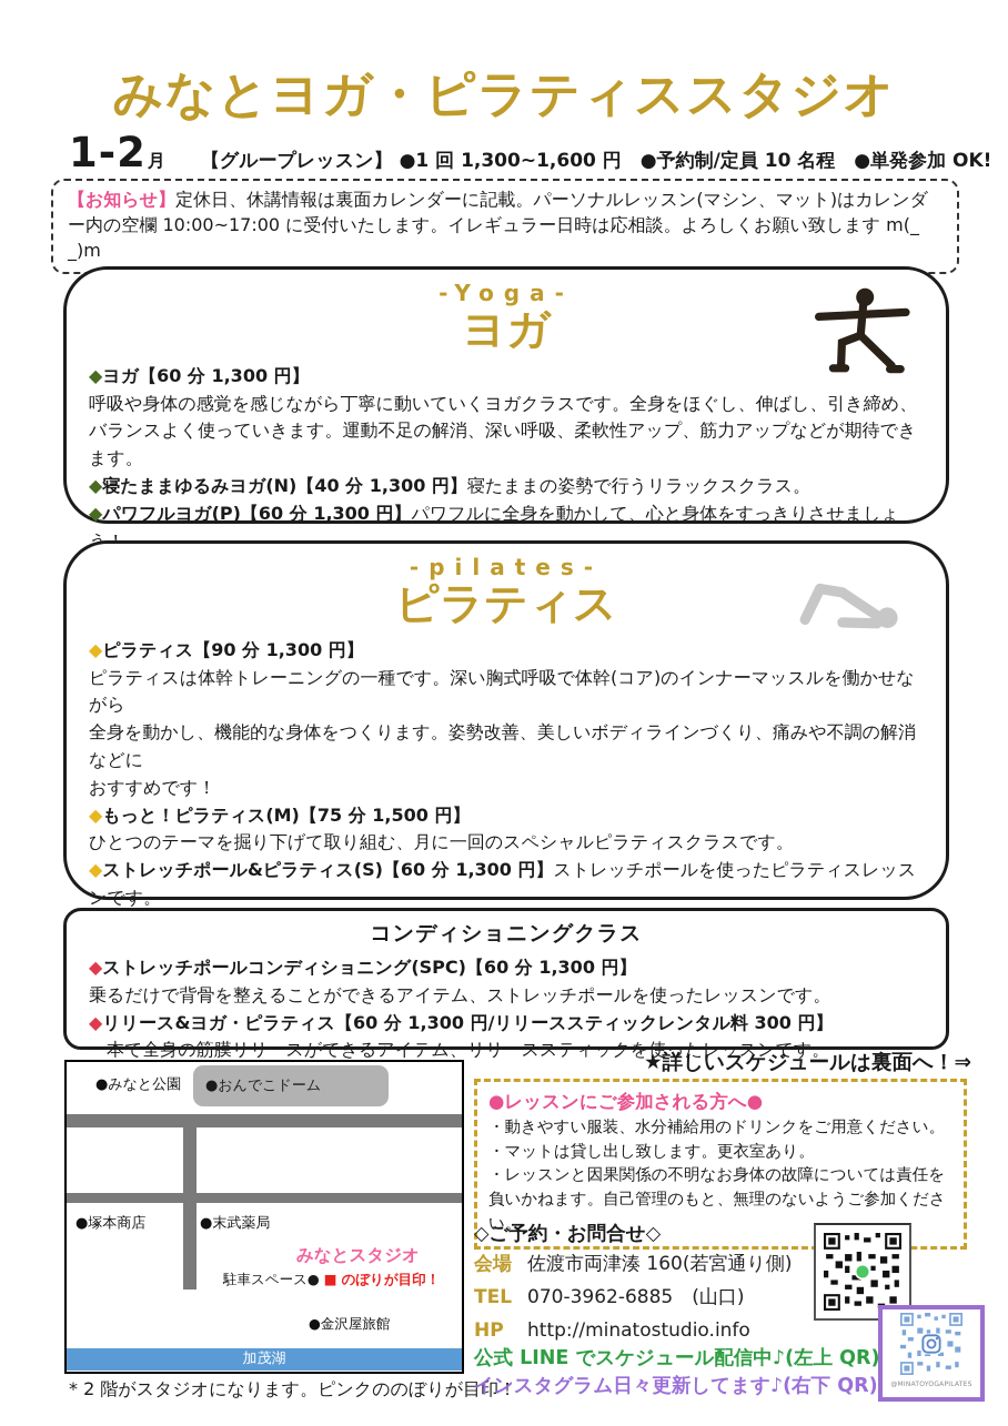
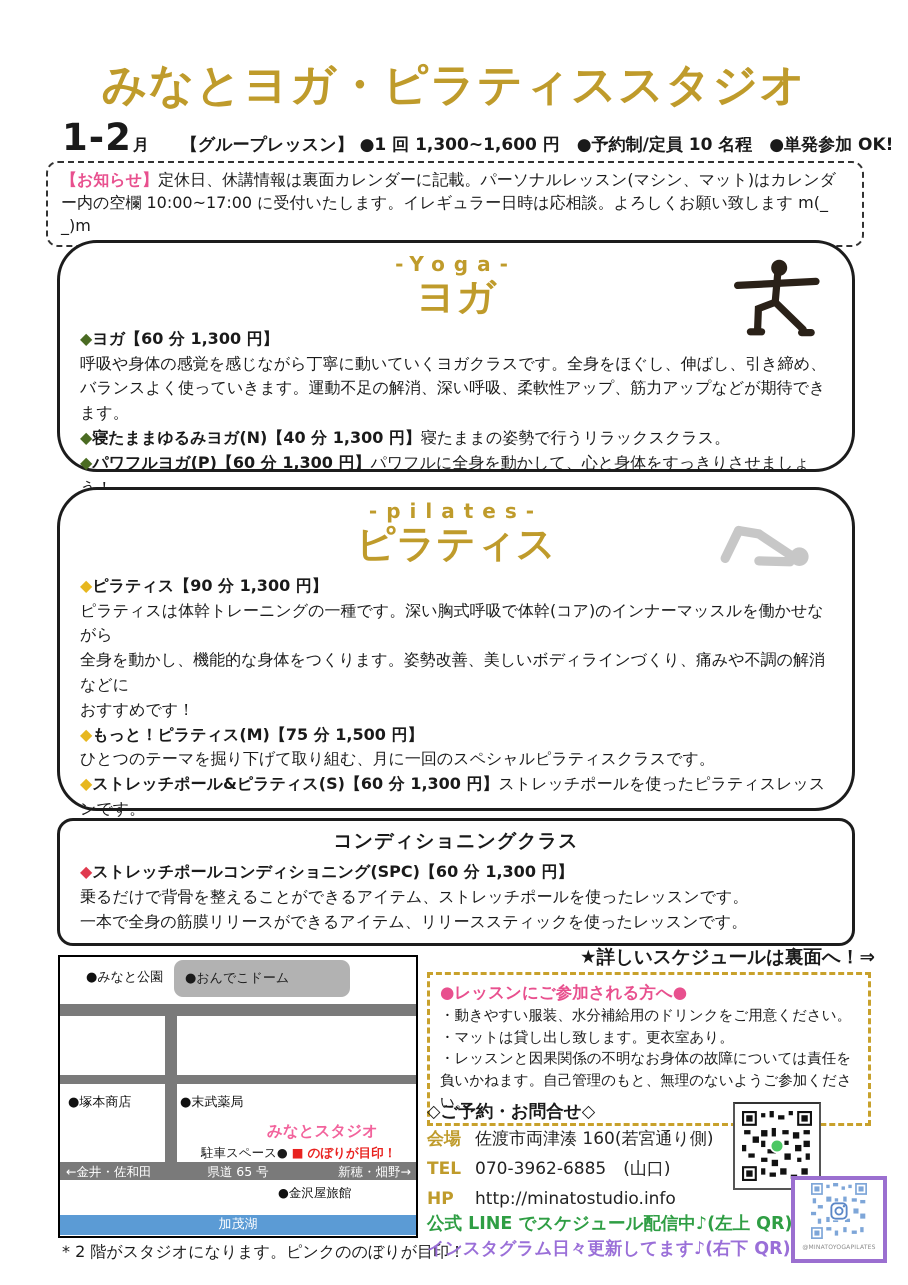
  みなとヨガ・ピラティススタジオ
  1-2
  月
  【グループレッスン】 ●1 回 1,300~1,600 円 ●予約制/定員 10 名程 ●単発参加 OK!
  【お知らせ】定休日、休講情報は裏面カレンダーに記載。パーソナルレッスン(マシン、マット)はカレンダー内の空欄 10:00~17:00 に受付いたします。イレギュラー日時は応相談。よろしくお願い致します m(_ _)m
  -Yoga-
  ヨガ
  ◆ヨガ【60 分 1,300 円】
  呼吸や身体の感覚を感じながら丁寧に動いていくヨガクラスです。全身をほぐし、伸ばし、引き締め、
  バランスよく使っていきます。運動不足の解消、深い呼吸、柔軟性アップ、筋力アップなどが期待できます。
  ◆寝たままゆるみヨガ(N)【40 分 1,300 円】寝たままの姿勢で行うリラックスクラス。
  ◆パワフルヨガ(P)【60 分 1,300 円】パワフルに全身を動かして、心と身体をすっきりさせましょ
  -pilates-
  ピラティス
  ◆ピラティス【90 分 1,300 円】
  ピラティスは体幹トレーニングの一種です。深い胸式呼吸で体幹(コア)のインナーマッスルを働かせながら
  全身を動かし、機能的な身体をつくります。姿勢改善、美しいボディラインづくり、痛みや不調の解消などに
  おすすめです！
  ◆もっと！ピラティス(M)【75 分 1,500 円】
  ひとつのテーマを掘り下げて取り組む、月に一回のスペシャルピラティスクラスです。
  ◆ストレッチポール&ピラティス(S)【60 分 1,300 円】ストレッチポールを使ったピラティスレッスンです。
  コンディショニングクラス
  ◆ストレッチポールコンディショニング(SPC)【60 分 1,300 円】
  乗るだけで背骨を整えることができるアイテム、ストレッチポールを使ったレッスンです。
- ◆リリース&ヨガ・ピラティス【60 分 1,300 円/リリーススティックレンタル料 300 円】
  一本で全身の筋膜リリースができるアイテム、リリーススティックを使ったレッスンです。
  ★詳しいスケジュールは裏面へ！⇒
  ●レッスンにご参加される方へ●
  ・動きやすい服装、水分補給用のドリンクをご用意ください。
  ・マットは貸し出し致します。更衣室あり。
  ・レッスンと因果関係の不明なお身体の故障については責任を負いかねます。自己管理のもと、無理のないようご参加ください。
  ●みなと公園
  ●おんでこドーム
  ●塚本商店
  ●末武薬局
  みなとスタジオ
  駐車スペース● ■ のぼりが目印！
+ ←金井・佐和田
+ 県道 65 号
+ 新穂・畑野→
  ●金沢屋旅館
  加茂湖
  * 2 階がスタジオになります。ピンクののぼりが目印！
  ◇ご予約・お問合せ◇
  会場
  佐渡市両津湊 160(若宮通り側)
  TEL
  070-3962-6885 (山口)
  HP
  http://minatostudio.info
  公式 LINE でスケジュール配信中♪(左上 QR)
  インスタグラム日々更新してます♪(右下 QR)
